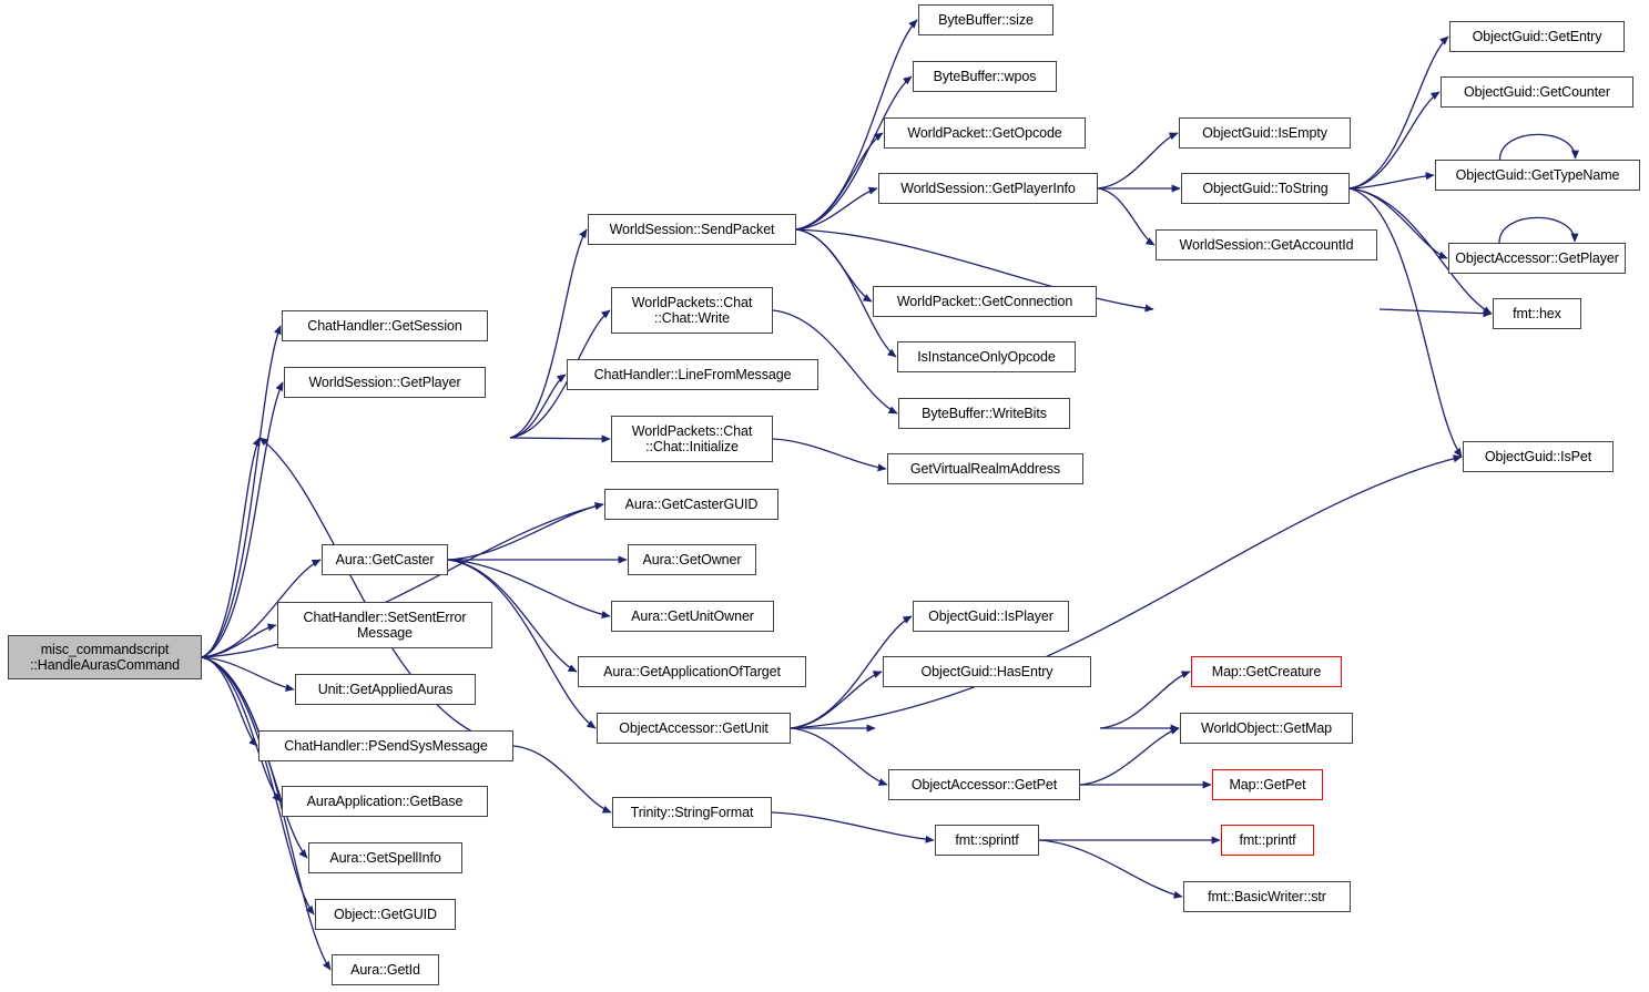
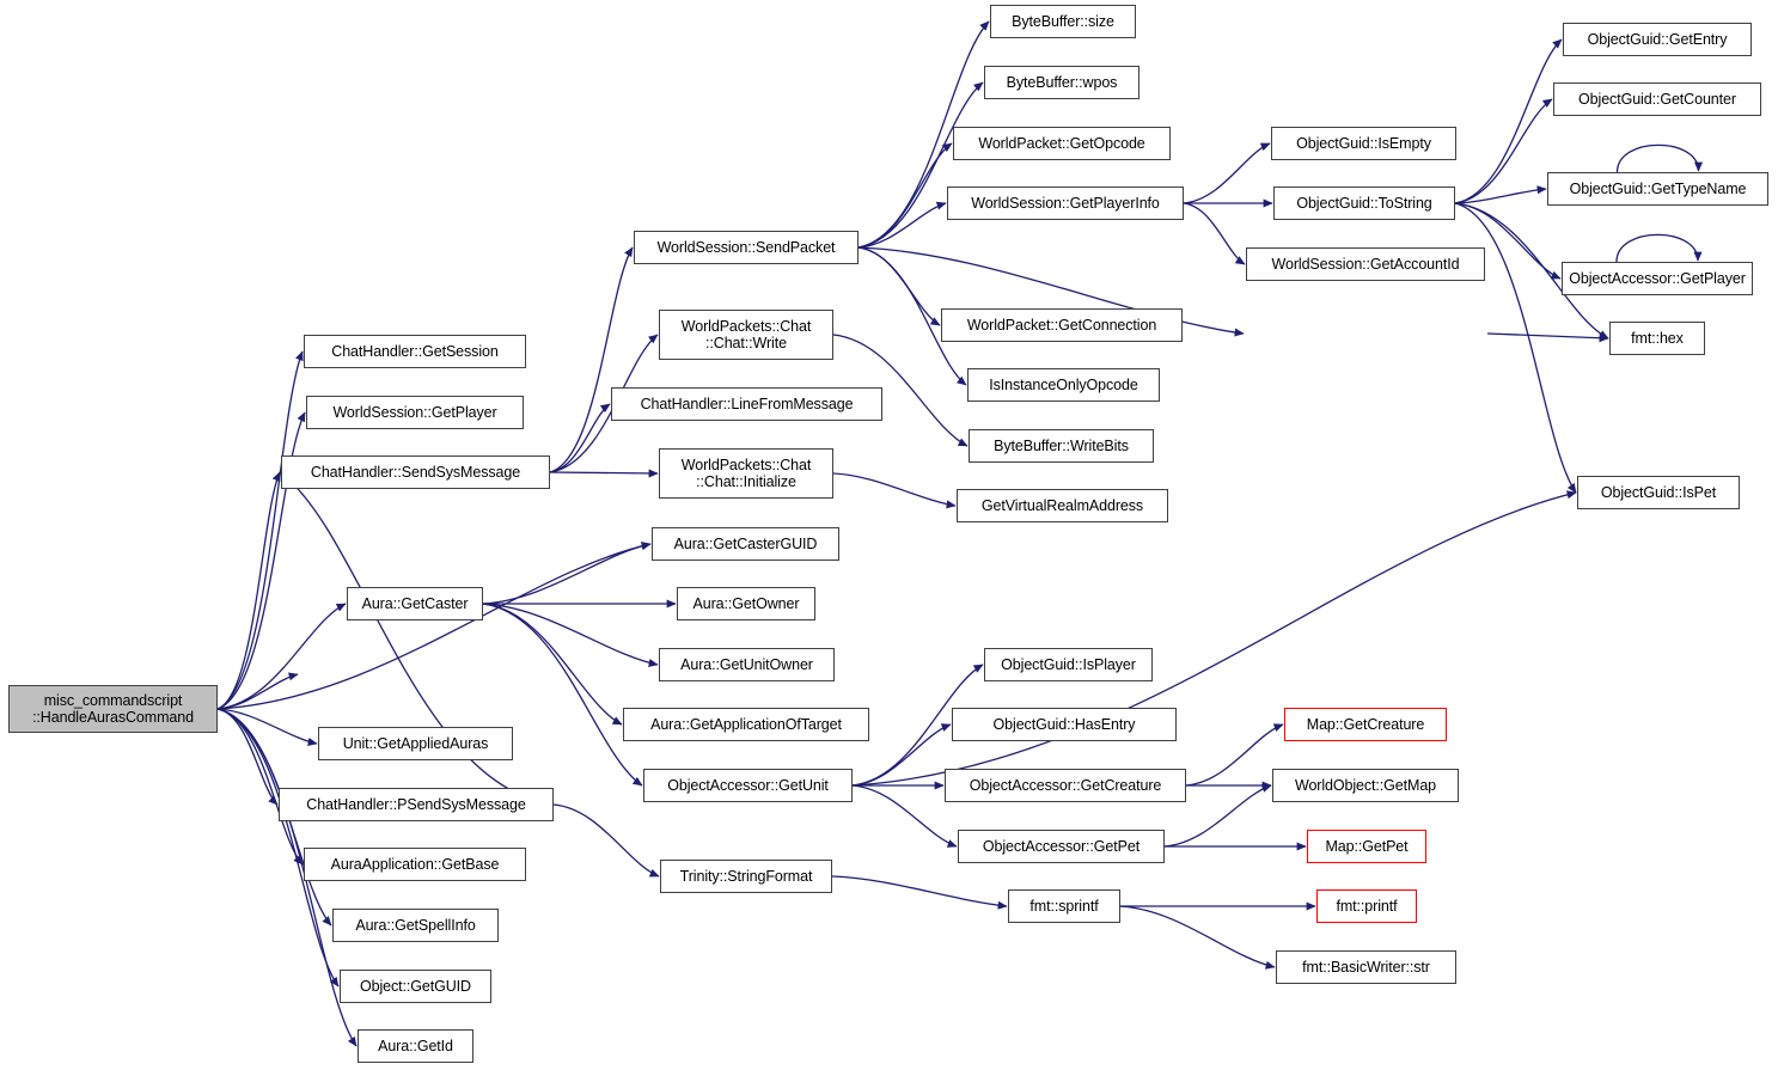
  misc_commandscript
  ::HandleAurasCommand
  ChatHandler::GetSession
  WorldSession::GetPlayer
+ ChatHandler::SendSysMessage
  Aura::GetCaster
- ChatHandler::SetSentError
- Message
  Unit::GetAppliedAuras
  ChatHandler::PSendSysMessage
  AuraApplication::GetBase
  Aura::GetSpellInfo
  Object::GetGUID
  Aura::GetId
  WorldSession::SendPacket
  WorldPackets::Chat
  ::Chat::Write
  ChatHandler::LineFromMessage
  WorldPackets::Chat
  ::Chat::Initialize
  Aura::GetCasterGUID
  Aura::GetOwner
  Aura::GetUnitOwner
  Aura::GetApplicationOfTarget
  ObjectAccessor::GetUnit
  Trinity::StringFormat
  ByteBuffer::size
  ByteBuffer::wpos
  WorldPacket::GetOpcode
  WorldSession::GetPlayerInfo
  WorldPacket::GetConnection
  IsInstanceOnlyOpcode
  ByteBuffer::WriteBits
  GetVirtualRealmAddress
  ObjectGuid::IsPlayer
  ObjectGuid::HasEntry
+ ObjectAccessor::GetCreature
  ObjectAccessor::GetPet
  fmt::sprintf
  ObjectGuid::IsEmpty
  ObjectGuid::ToString
  WorldSession::GetAccountId
  ObjectGuid::GetEntry
  ObjectGuid::GetCounter
  ObjectGuid::GetTypeName
  ObjectAccessor::GetPlayer
  fmt::hex
  ObjectGuid::IsPet
  Map::GetCreature
  WorldObject::GetMap
  Map::GetPet
  fmt::printf
  fmt::BasicWriter::str
